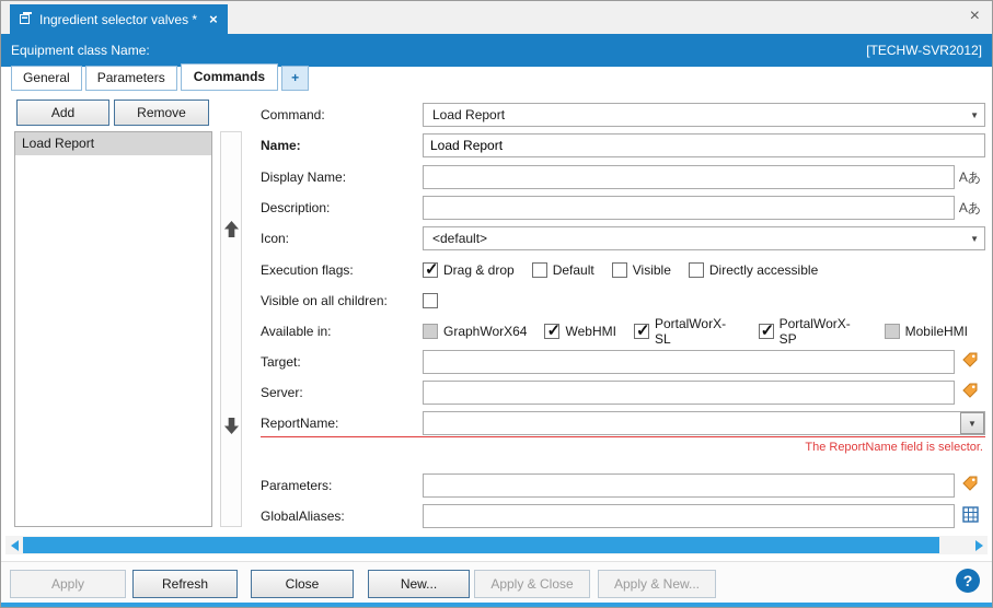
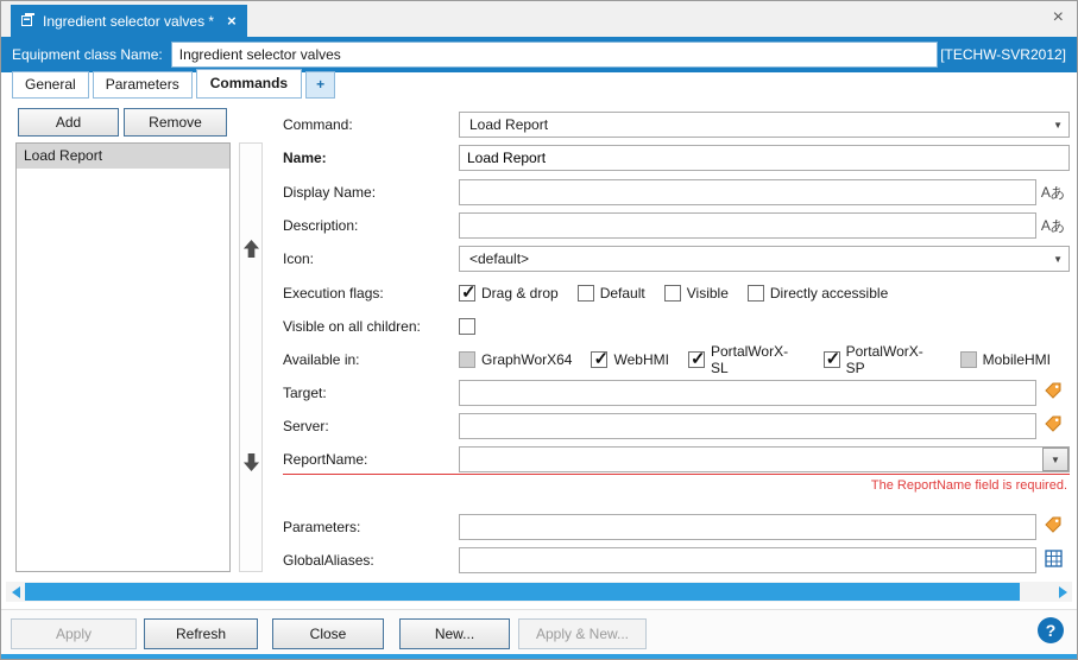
  Ingredient selector valves *
  ×
  ×
  Equipment class Name:
+ Ingredient selector valves
  [TECHW-SVR2012]
  General
  Parameters
  Commands
  +
  Add
  Remove
  Load Report
  Command:
  Load Report
  ▼
  Name:
  Load Report
  Display Name:
  Aあ
  Description:
  Aあ
  Icon:
  <default>
  ▼
  Execution flags:
  Drag & drop
  Default
  Visible
  Directly accessible
  Visible on all children:
  Available in:
  GraphWorX64
  WebHMI
  PortalWorX-SL
  PortalWorX-SP
  MobileHMI
  Target:
  Server:
  ReportName:
  ▼
- The ReportName field is selector.
+ The ReportName field is required.
  Parameters:
  GlobalAliases:
  Apply
  Refresh
  Close
  New...
- Apply & Close
  Apply & New...
  ?
